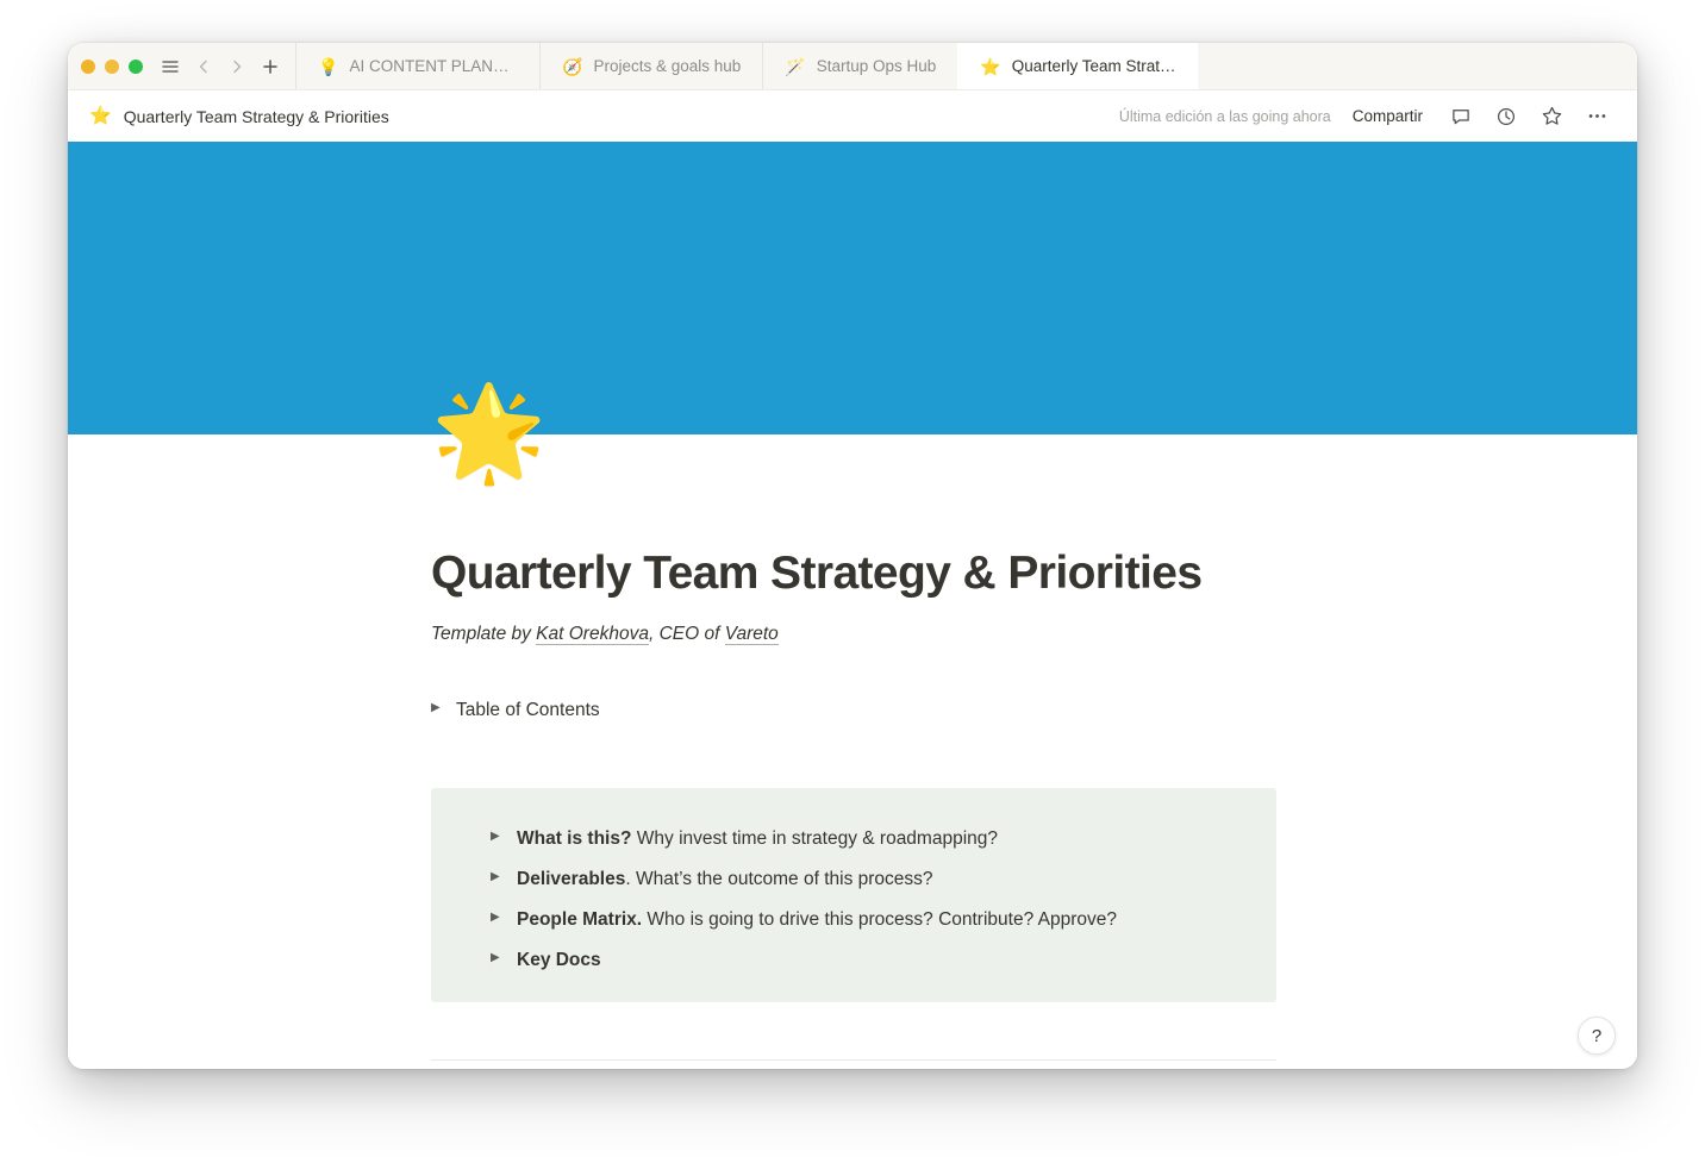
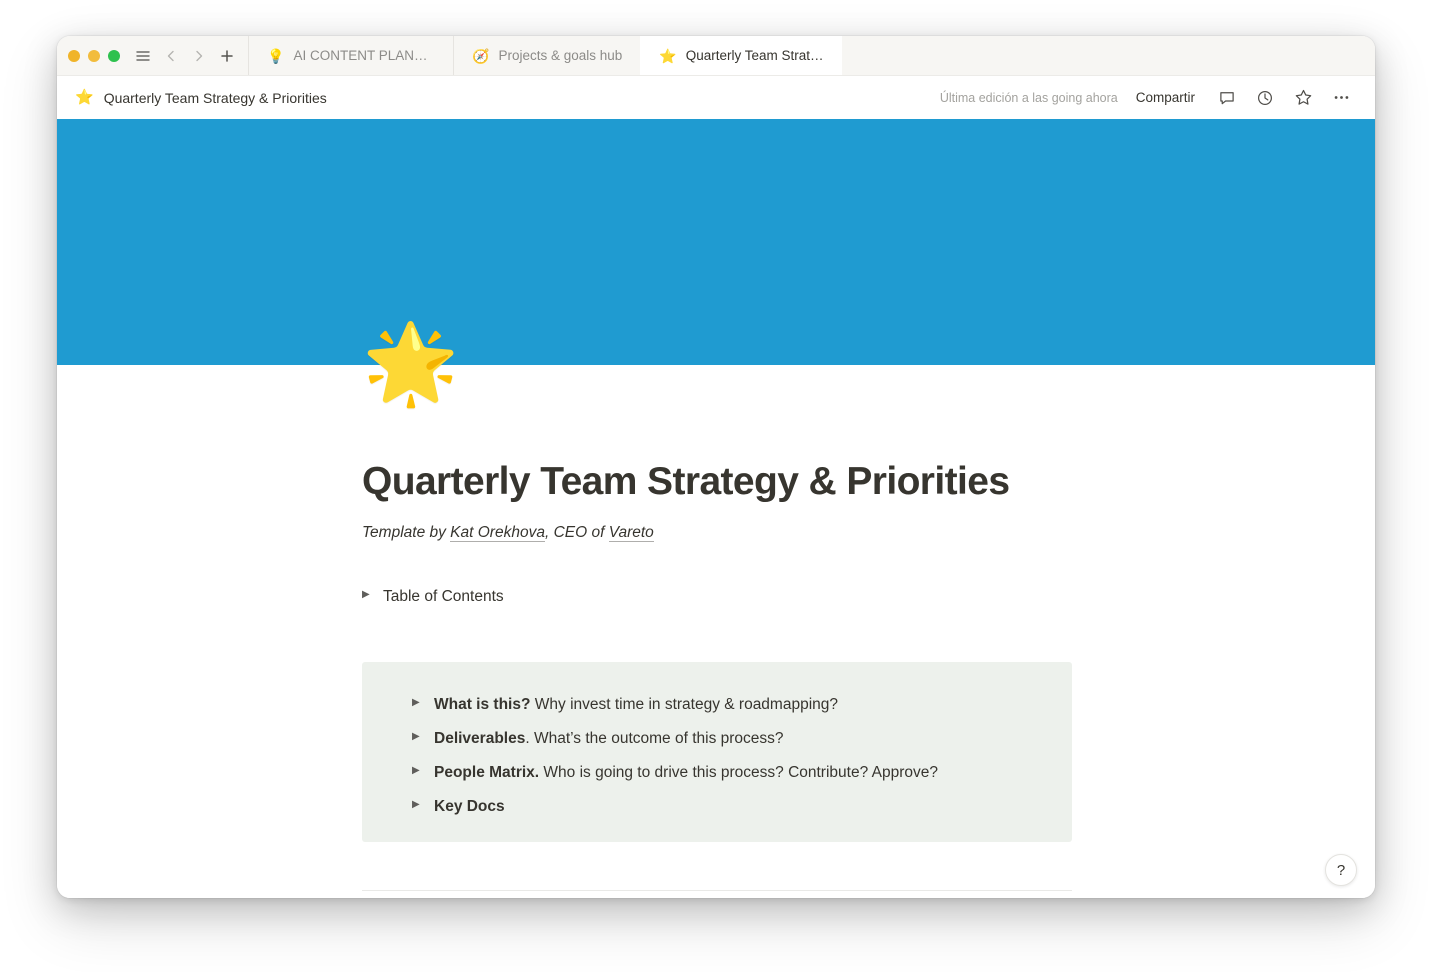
  💡
  AI CONTENT PLANNI…
  🧭
  Projects & goals hub
- 🪄
- Startup Ops Hub
  ⭐
  Quarterly Team Strat…
  ⭐
  Quarterly Team Strategy & Priorities
  Última edición a las going ahora
  Compartir
  🌟
  Quarterly Team Strategy & Priorities
  Template by Kat Orekhova, CEO of Vareto
  ▶
  Table of Contents
  ▶
  What is this? Why invest time in strategy & roadmapping?
  ▶
  Deliverables. What’s the outcome of this process?
  ▶
  People Matrix. Who is going to drive this process? Contribute? Approve?
  ▶
  Key Docs
  ?
